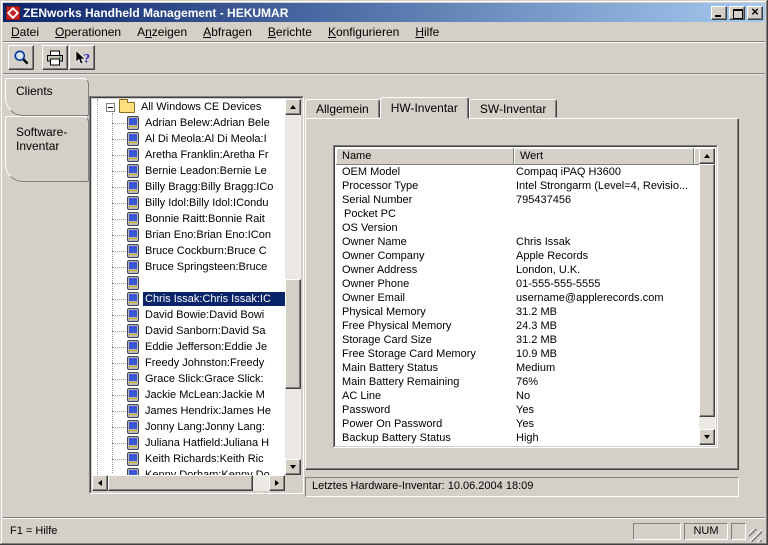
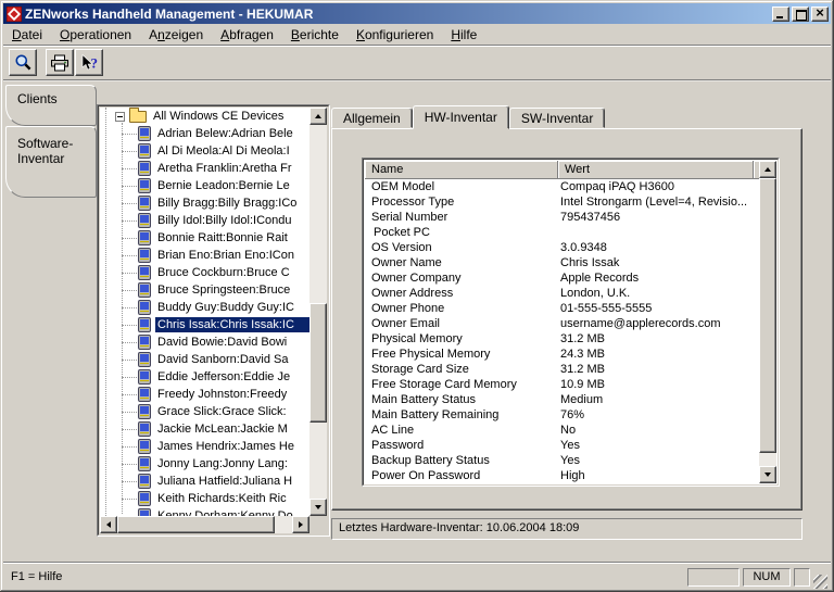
  ZENworks Handheld Management - HEKUMAR
  Datei
  Operationen
  Anzeigen
  Abfragen
  Berichte
  Konfigurieren
  Hilfe
  ?
  Clients
  Software-Inventar
  All Windows CE Devices
  Adrian Belew:Adrian Bele
  Al Di Meola:Al Di Meola:I
  Aretha Franklin:Aretha Fr
  Bernie Leadon:Bernie Le
  Billy Bragg:Billy Bragg:ICo
  Billy Idol:Billy Idol:ICondu
  Bonnie Raitt:Bonnie Rait
  Brian Eno:Brian Eno:ICon
  Bruce Cockburn:Bruce C
  Bruce Springsteen:Bruce
+ Buddy Guy:Buddy Guy:IC
  Chris Issak:Chris Issak:IC
  David Bowie:David Bowi
  David Sanborn:David Sa
  Eddie Jefferson:Eddie Je
  Freedy Johnston:Freedy
  Grace Slick:Grace Slick:
  Jackie McLean:Jackie M
  James Hendrix:James He
  Jonny Lang:Jonny Lang:
  Juliana Hatfield:Juliana H
  Keith Richards:Keith Ric
  Allgemein
  HW-Inventar
  SW-Inventar
  Name
  Wert
  OEM Model
  Compaq iPAQ H3600
  Processor Type
  Intel Strongarm (Level=4, Revisio...
  Serial Number
  795437456
  Pocket PC
  OS Version
+ 3.0.9348
  Owner Name
  Chris Issak
  Owner Company
  Apple Records
  Owner Address
  London, U.K.
  Owner Phone
  01-555-555-5555
  Owner Email
  username@applerecords.com
  Physical Memory
  31.2 MB
  Free Physical Memory
  24.3 MB
  Storage Card Size
  31.2 MB
  Free Storage Card Memory
  10.9 MB
  Main Battery Status
  Medium
  Main Battery Remaining
  76%
  AC Line
  No
  Password
  Yes
- Power On Password
+ Backup Battery Status
  Yes
- Backup Battery Status
+ Power On Password
  High
  Letztes Hardware-Inventar: 10.06.2004 18:09
  F1 = Hilfe
  NUM
